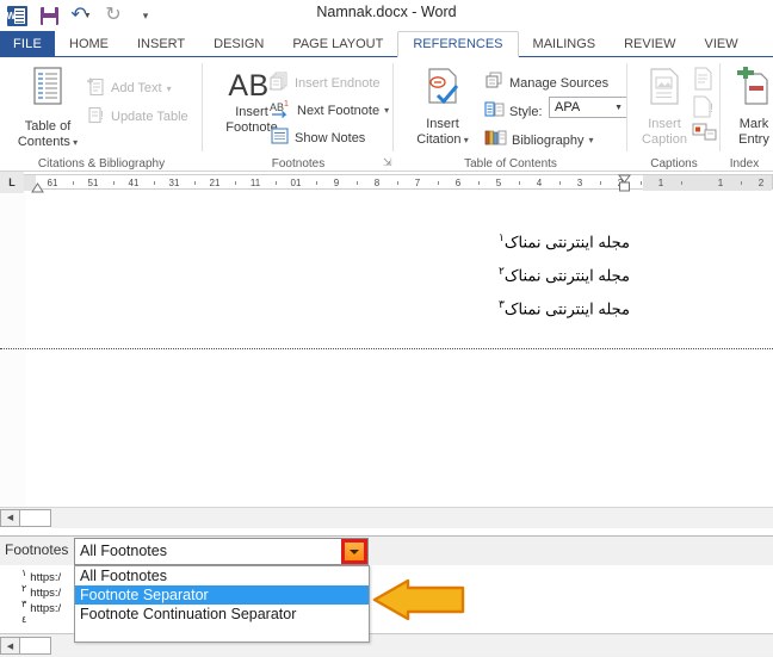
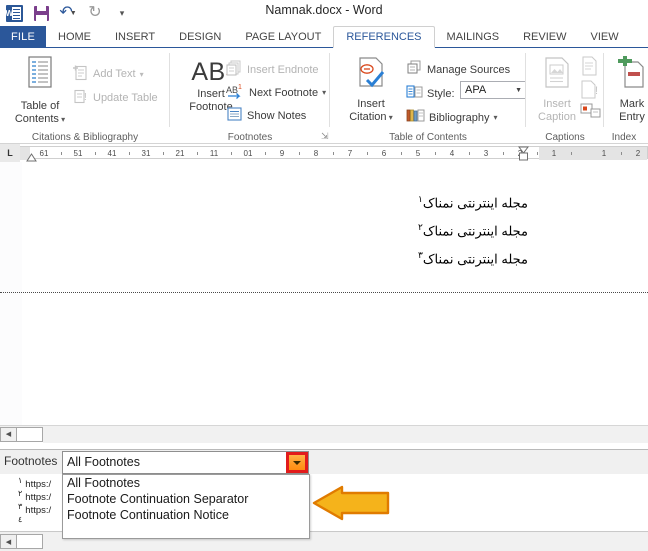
  ↶
  ↻
  ▾
  Namnak.docx - Word
  FILE
  HOME
  INSERT
  DESIGN
  PAGE LAYOUT
  REFERENCES
  MAILINGS
  REVIEW
  VIEW
  Table of
  Contents ▾
  Add Text
  ▾
  !
  Update Table
  Citations & Bibliography
  AB
  Insert
  Footnote
  Insert Endnote
  AB
  Next Footnote
  ▾
  Show Notes
  Footnotes
  ⇲
  Insert
  Citation ▾
  Manage Sources
  Style:
  APA
  Bibliography
  ▾
  Table of Contents
  Insert
  Caption
  !
  Captions
  Mark
  Entry
  Index
  L
  61
  51
  41
  31
  21
  11
  01
  9
  8
  7
  6
  5
  4
  3
  1
  1
  2
  مجله اینترنتی نمناک١
  مجله اینترنتی نمناک٢
  مجله اینترنتی نمناک٣
  Footnotes
  All Footnotes
  ١ https:/
  ٢ https:/
  ٣ https:/
  ٤
  All Footnotes
- Footnote Separator
  Footnote Continuation Separator
+ Footnote Continuation Notice
